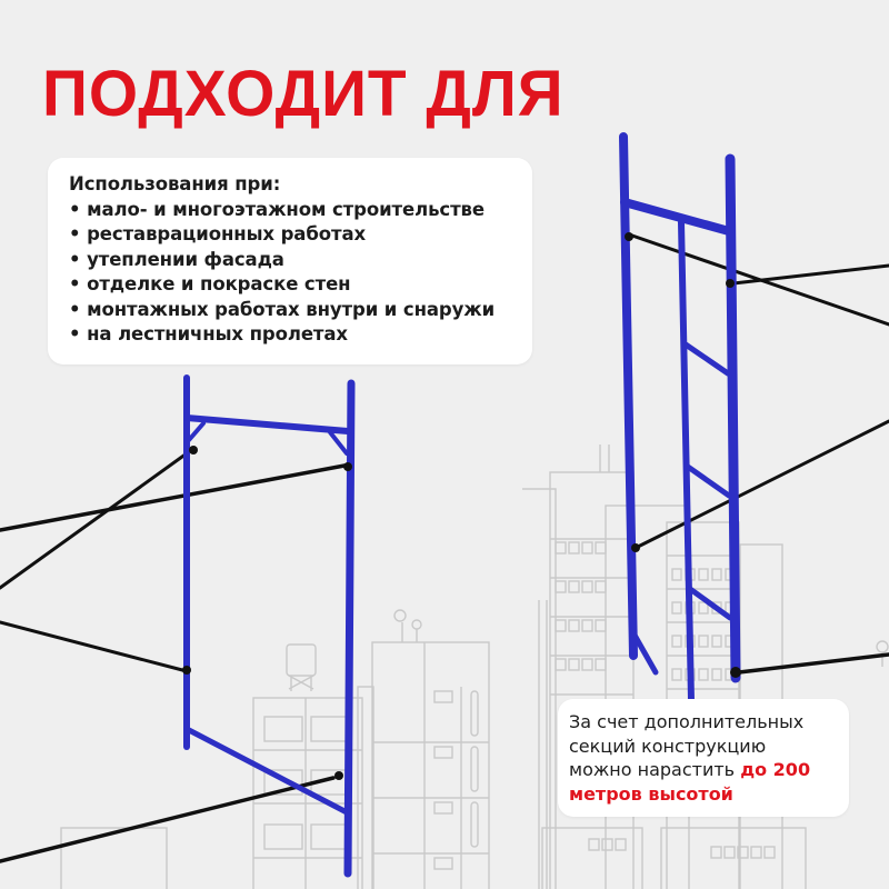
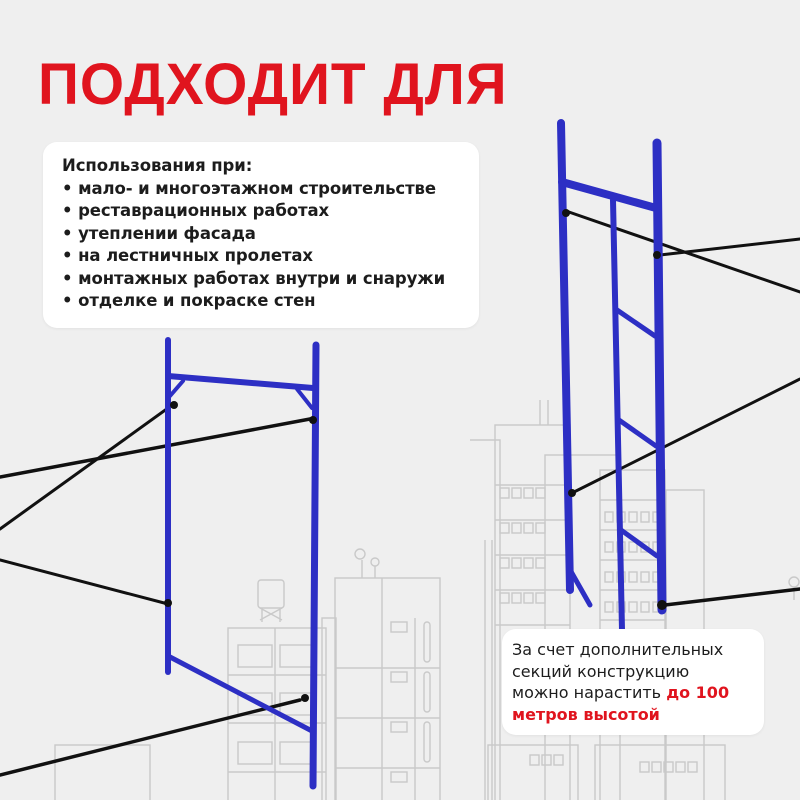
  ПОДХОДИТ ДЛЯ
  Использования при:
  мало- и многоэтажном строительстве
  реставрационных работах
  утеплении фасада
- отделке и покраске стен
+ на лестничных пролетах
  монтажных работах внутри и снаружи
- на лестничных пролетах
+ отделке и покраске стен
  За счет дополнительных
  секций конструкцию
- можно нарастить до 200
+ можно нарастить до 100
  метров высотой
